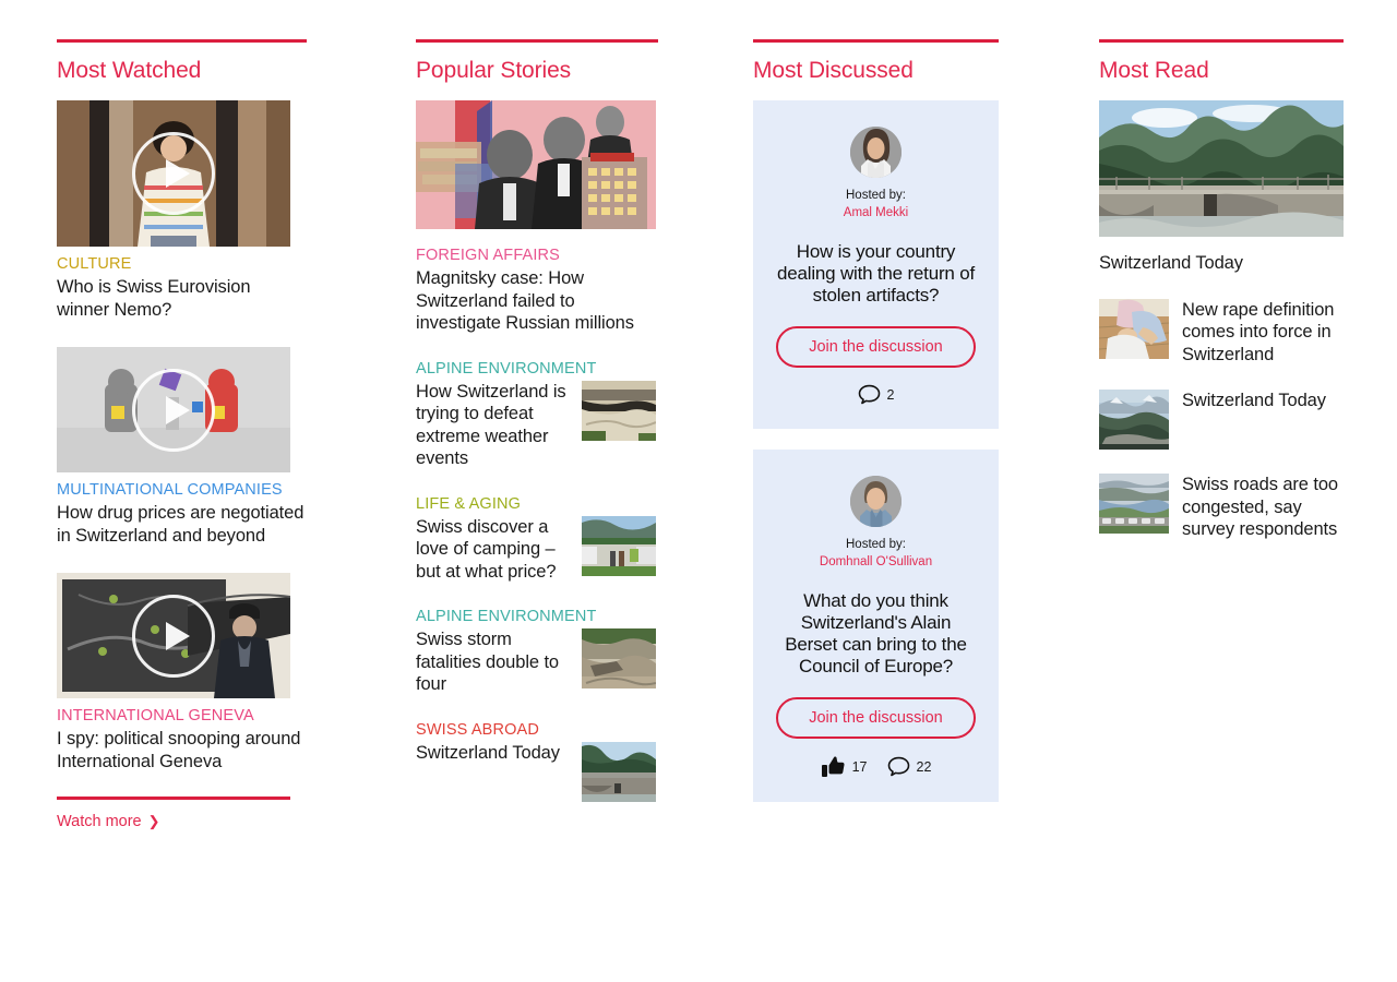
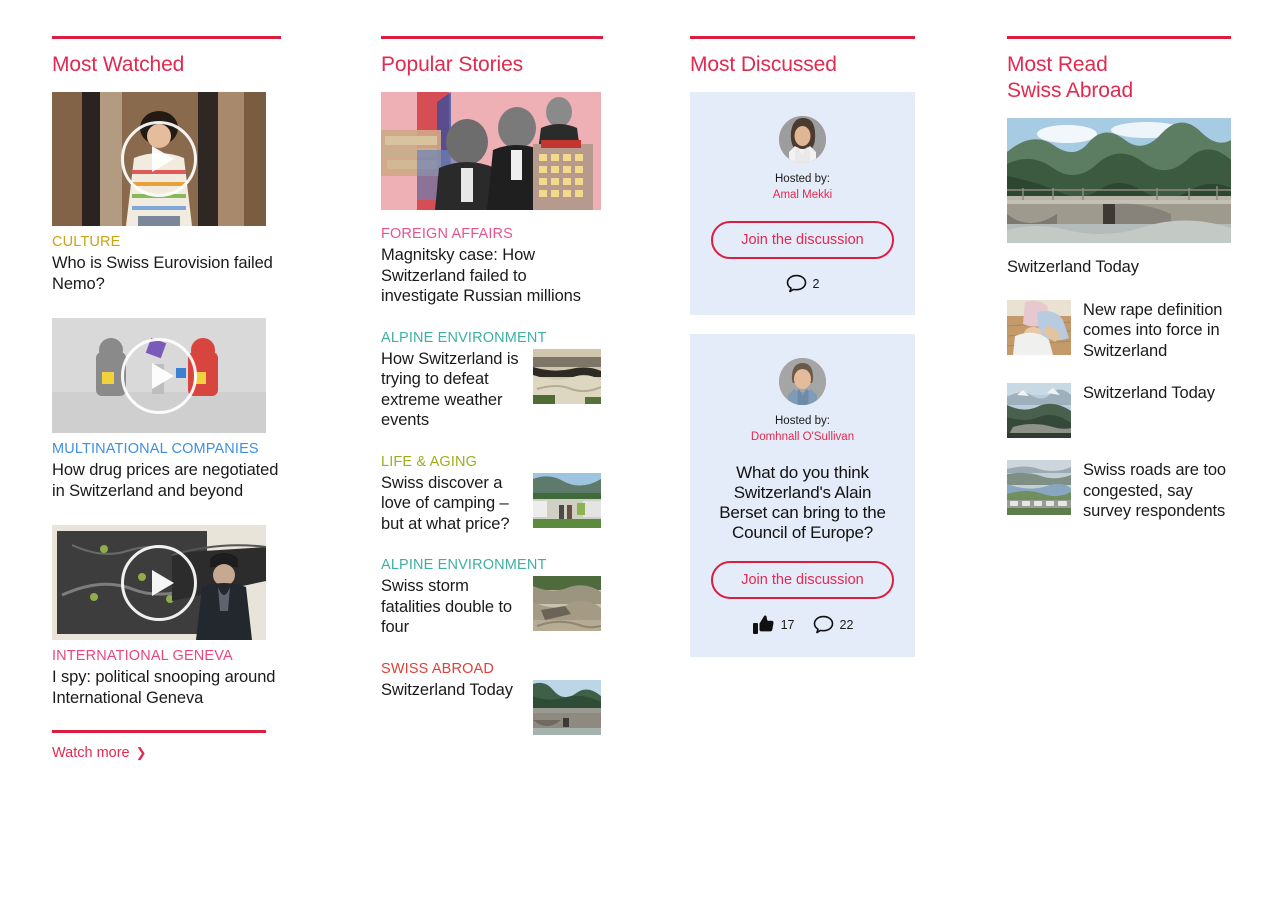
  Most Watched
  CULTURE
- Who is Swiss Eurovision winner Nemo?
+ Who is Swiss Eurovision failed Nemo?
  MULTINATIONAL COMPANIES
  How drug prices are negotiated in Switzerland and beyond
  INTERNATIONAL GENEVA
  I spy: political snooping around International Geneva
  Watch more
  ❯
  Popular Stories
  FOREIGN AFFAIRS
  Magnitsky case: How Switzerland failed to investigate Russian millions
  ALPINE ENVIRONMENT
  How Switzerland is trying to defeat extreme weather events
  LIFE & AGING
  Swiss discover a love of camping – but at what price?
  ALPINE ENVIRONMENT
  Swiss storm fatalities double to four
  SWISS ABROAD
  Switzerland Today
  Most Discussed
  Hosted by:
  Amal Mekki
- How is your country dealing with the return of stolen artifacts?
  Join the discussion
  2
  Hosted by:
  Domhnall O'Sullivan
  What do you think Switzerland's Alain Berset can bring to the Council of Europe?
  Join the discussion
  17
  22
  Most Read
+ Swiss Abroad
  Switzerland Today
  New rape definition comes into force in Switzerland
  Switzerland Today
  Swiss roads are too congested, say survey respondents
